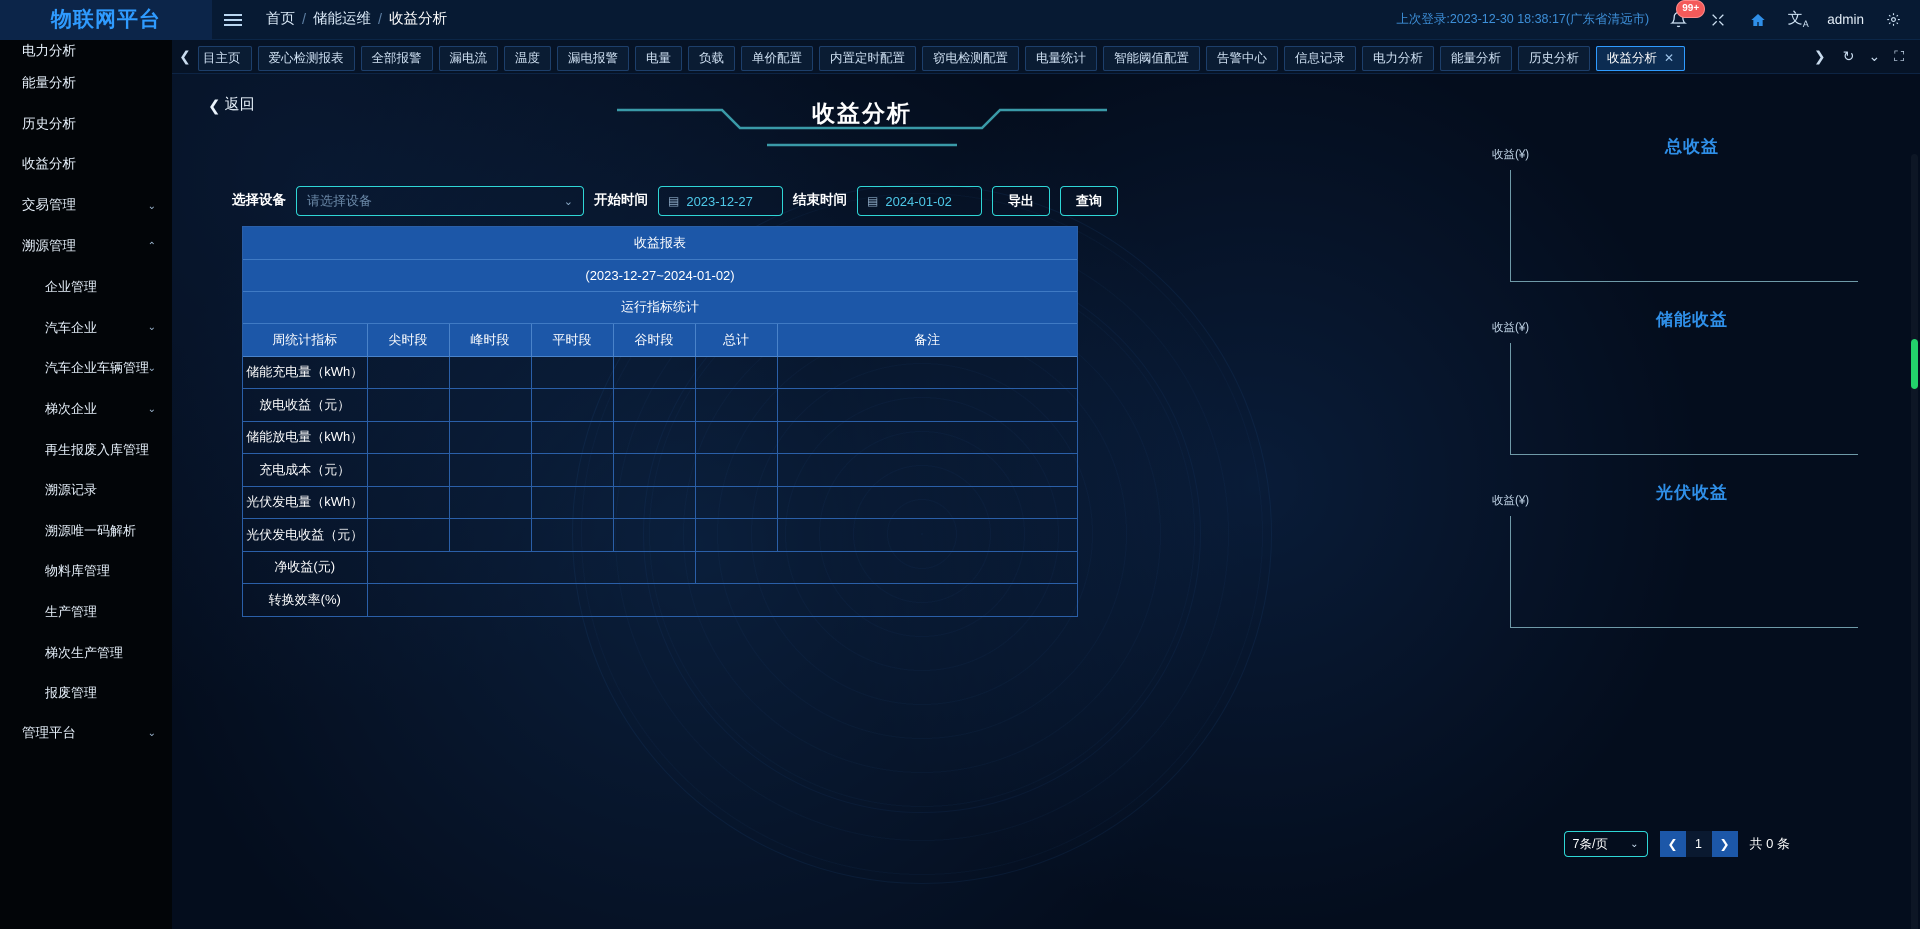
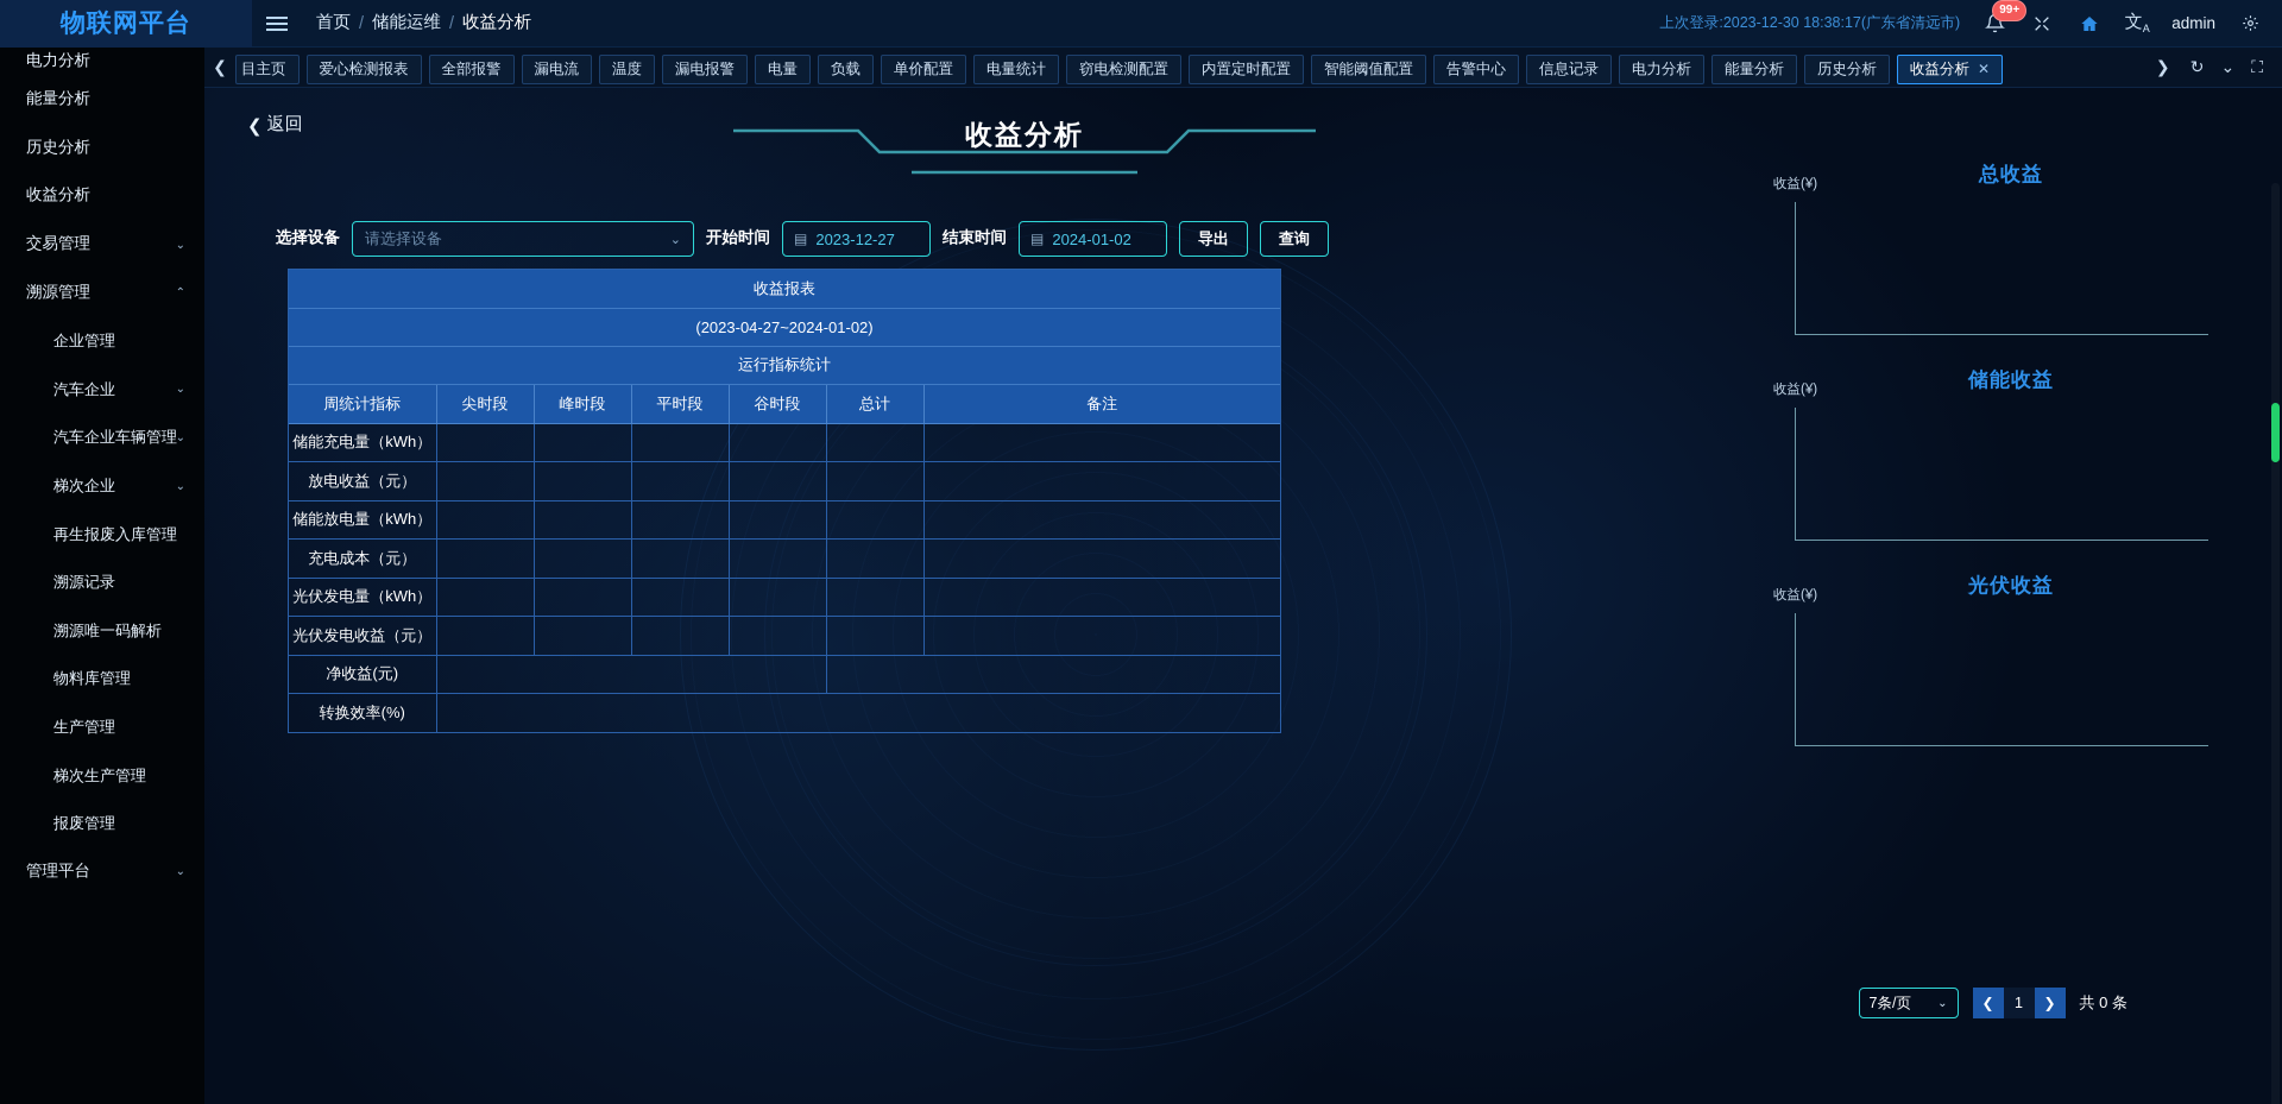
  物联网平台
  首页
  /
  储能运维
  /
  收益分析
  上次登录:2023-12-30 18:38:17(广东省清远市)
  99+
  文A
  admin
  电力分析
  能量分析
  历史分析
  收益分析
  交易管理
  ⌄
  溯源管理
  ⌃
  企业管理
  汽车企业
  ⌄
  汽车企业车辆管理
  ⌄
  梯次企业
  ⌄
  再生报废入库管理
  溯源记录
  溯源唯一码解析
  物料库管理
  生产管理
  梯次生产管理
  报废管理
  管理平台
  ⌄
  ❮
  目主页
  爱心检测报表
  全部报警
  漏电流
  温度
  漏电报警
  电量
  负载
  单价配置
- 内置定时配置
+ 电量统计
  窃电检测配置
- 电量统计
+ 内置定时配置
  智能阈值配置
  告警中心
  信息记录
  电力分析
  能量分析
  历史分析
  收益分析
  ✕
  ❯
  ↻
  ⌄
  ⛶
  ❮
  返回
  收益分析
  选择设备
  请选择设备
  ⌄
  开始时间
  ▤
  2023-12-27
  结束时间
  ▤
  2024-01-02
  导出
  查询
  收益报表
- (2023-12-27~2024-01-02)
+ (2023-04-27~2024-01-02)
  运行指标统计
  周统计指标	尖时段	峰时段	平时段	谷时段	总计	备注
  储能充电量（kWh）
  放电收益（元）
  储能放电量（kWh）
  充电成本（元）
  光伏发电量（kWh）
  光伏发电收益（元）
  净收益(元)
  转换效率(%)
  收益(¥)
  总收益
  收益(¥)
  储能收益
  收益(¥)
  光伏收益
  7条/页
  ⌄
  ❮
  1
  ❯
  共 0 条
